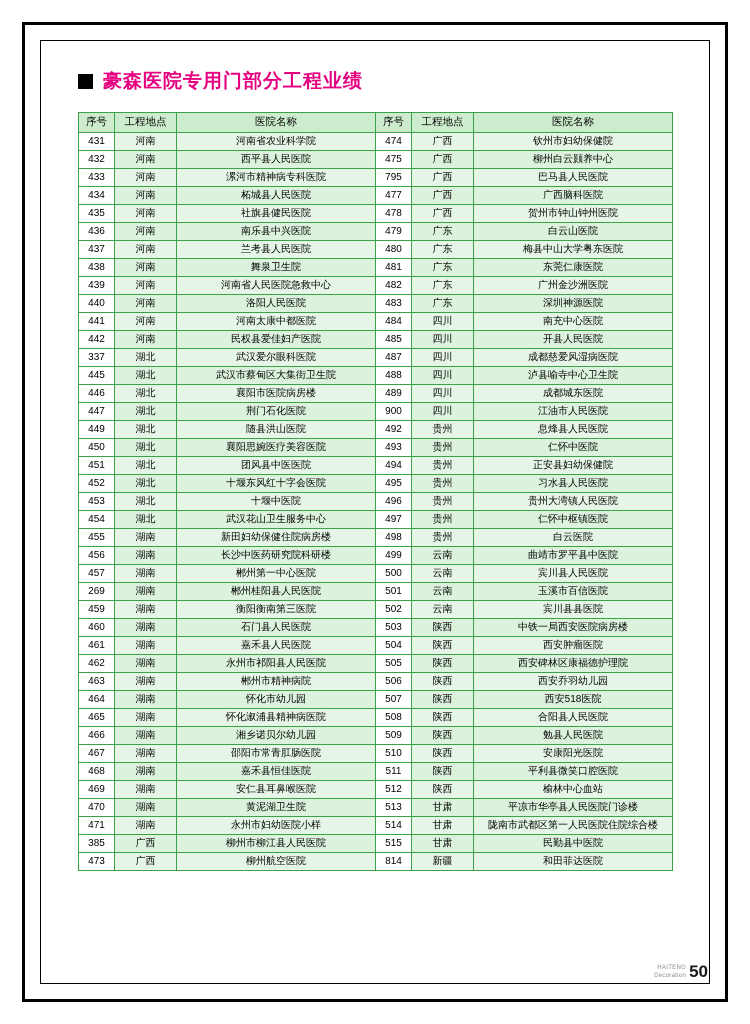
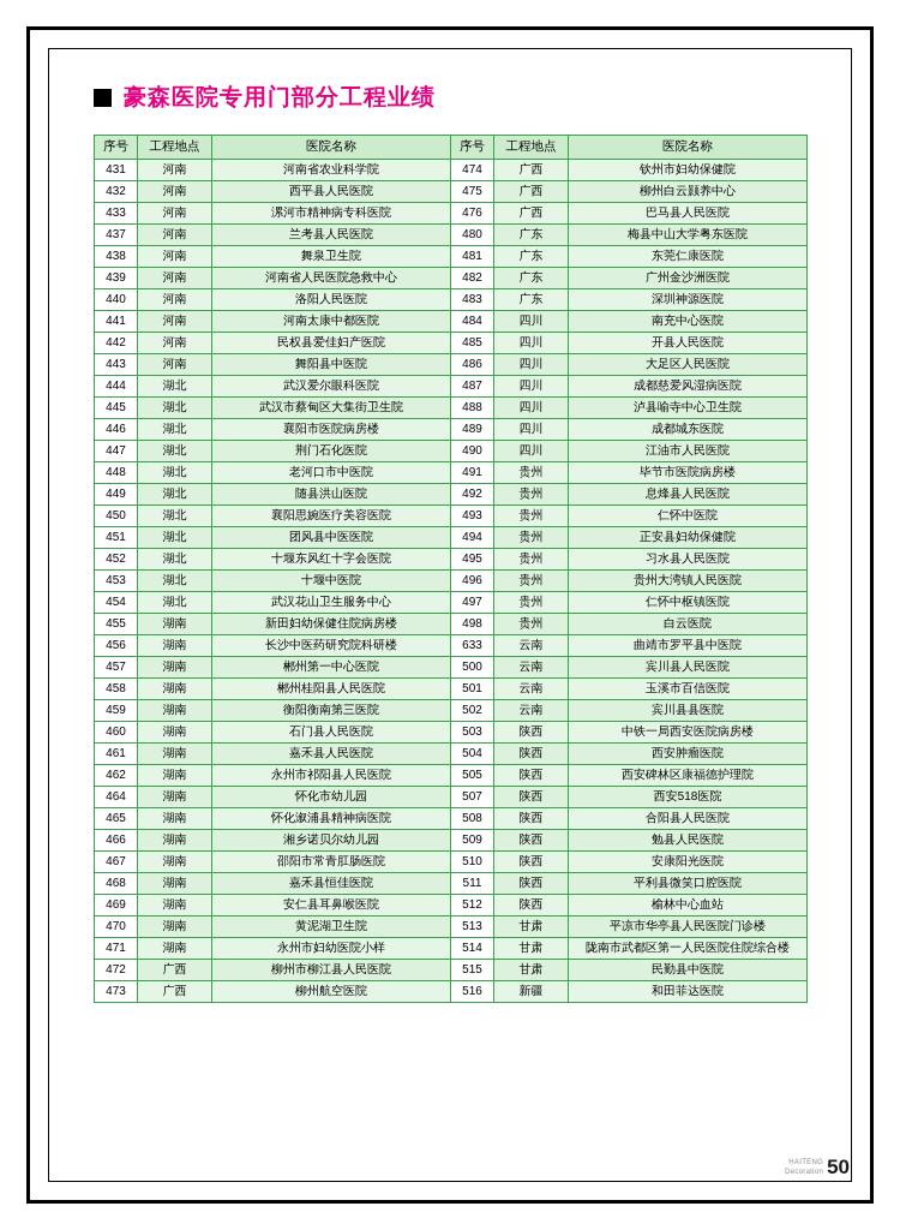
  豪森医院专用门部分工程业绩
  序号	工程地点	医院名称	序号	工程地点	医院名称
  431	河南	河南省农业科学院	474	广西	钦州市妇幼保健院
  432	河南	西平县人民医院	475	广西	柳州白云颢养中心
- 433	河南	漯河市精神病专科医院	795	广西	巴马县人民医院
+ 433	河南	漯河市精神病专科医院	476	广西	巴马县人民医院
- 434	河南	柘城县人民医院	477	广西	广西脑科医院
- 435	河南	社旗县健民医院	478	广西	贺州市钟山钟州医院
- 436	河南	南乐县中兴医院	479	广东	白云山医院
  437	河南	兰考县人民医院	480	广东	梅县中山大学粤东医院
  438	河南	舞泉卫生院	481	广东	东莞仁康医院
  439	河南	河南省人民医院急救中心	482	广东	广州金沙洲医院
  440	河南	洛阳人民医院	483	广东	深圳神源医院
  441	河南	河南太康中都医院	484	四川	南充中心医院
  442	河南	民权县爱佳妇产医院	485	四川	开县人民医院
+ 443	河南	舞阳县中医院	486	四川	大足区人民医院
- 337	湖北	武汉爱尔眼科医院	487	四川	成都慈爱风湿病医院
+ 444	湖北	武汉爱尔眼科医院	487	四川	成都慈爱风湿病医院
  445	湖北	武汉市蔡甸区大集街卫生院	488	四川	泸县喻寺中心卫生院
  446	湖北	襄阳市医院病房楼	489	四川	成都城东医院
- 447	湖北	荆门石化医院	900	四川	江油市人民医院
+ 447	湖北	荆门石化医院	490	四川	江油市人民医院
+ 448	湖北	老河口市中医院	491	贵州	毕节市医院病房楼
  449	湖北	随县洪山医院	492	贵州	息烽县人民医院
  450	湖北	襄阳思婉医疗美容医院	493	贵州	仁怀中医院
  451	湖北	团风县中医医院	494	贵州	正安县妇幼保健院
  452	湖北	十堰东风红十字会医院	495	贵州	习水县人民医院
  453	湖北	十堰中医院	496	贵州	贵州大湾镇人民医院
  454	湖北	武汉花山卫生服务中心	497	贵州	仁怀中枢镇医院
  455	湖南	新田妇幼保健住院病房楼	498	贵州	白云医院
- 456	湖南	长沙中医药研究院科研楼	499	云南	曲靖市罗平县中医院
+ 456	湖南	长沙中医药研究院科研楼	633	云南	曲靖市罗平县中医院
  457	湖南	郴州第一中心医院	500	云南	宾川县人民医院
- 269	湖南	郴州桂阳县人民医院	501	云南	玉溪市百信医院
+ 458	湖南	郴州桂阳县人民医院	501	云南	玉溪市百信医院
  459	湖南	衡阳衡南第三医院	502	云南	宾川县县医院
  460	湖南	石门县人民医院	503	陕西	中铁一局西安医院病房楼
  461	湖南	嘉禾县人民医院	504	陕西	西安肿瘤医院
  462	湖南	永州市祁阳县人民医院	505	陕西	西安碑林区康福德护理院
- 463	湖南	郴州市精神病院	506	陕西	西安乔羽幼儿园
  464	湖南	怀化市幼儿园	507	陕西	西安518医院
  465	湖南	怀化溆浦县精神病医院	508	陕西	合阳县人民医院
  466	湖南	湘乡诺贝尔幼儿园	509	陕西	勉县人民医院
  467	湖南	邵阳市常青肛肠医院	510	陕西	安康阳光医院
  468	湖南	嘉禾县恒佳医院	511	陕西	平利县微笑口腔医院
  469	湖南	安仁县耳鼻喉医院	512	陕西	榆林中心血站
  470	湖南	黄泥湖卫生院	513	甘肃	平凉市华亭县人民医院门诊楼
  471	湖南	永州市妇幼医院小样	514	甘肃	陇南市武都区第一人民医院住院综合楼
- 385	广西	柳州市柳江县人民医院	515	甘肃	民勤县中医院
+ 472	广西	柳州市柳江县人民医院	515	甘肃	民勤县中医院
- 473	广西	柳州航空医院	814	新疆	和田菲达医院
+ 473	广西	柳州航空医院	516	新疆	和田菲达医院
  50
